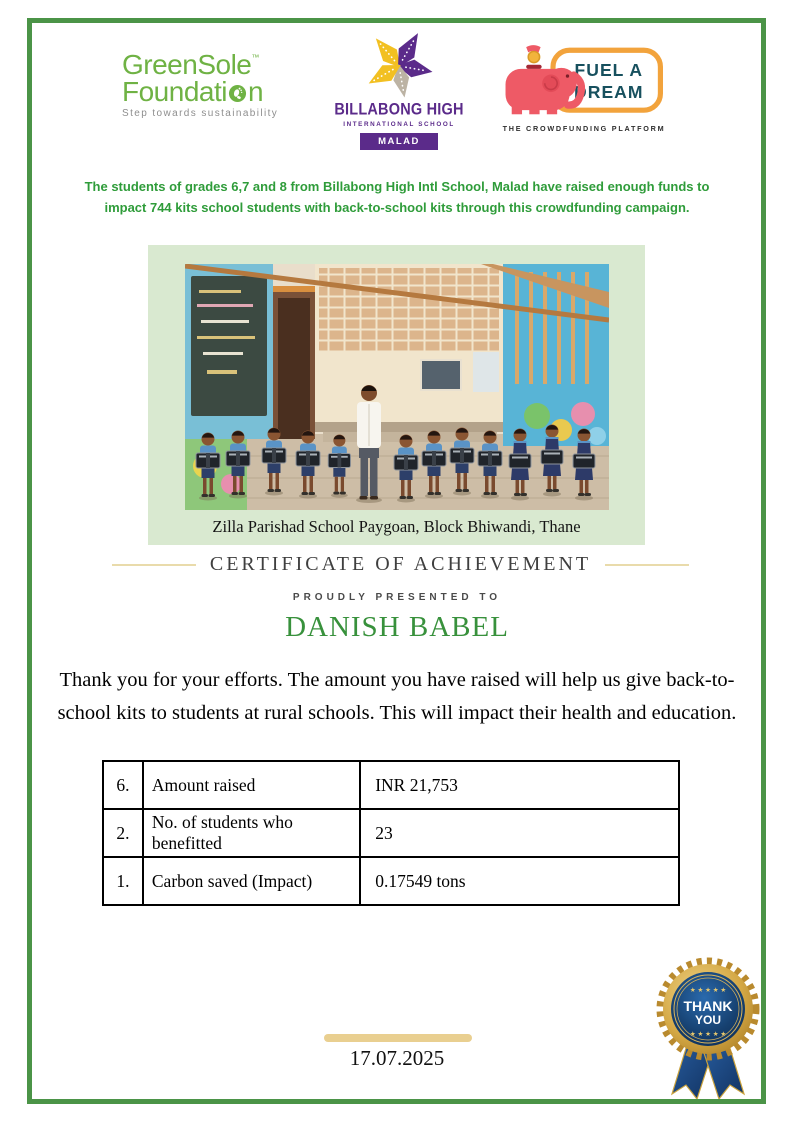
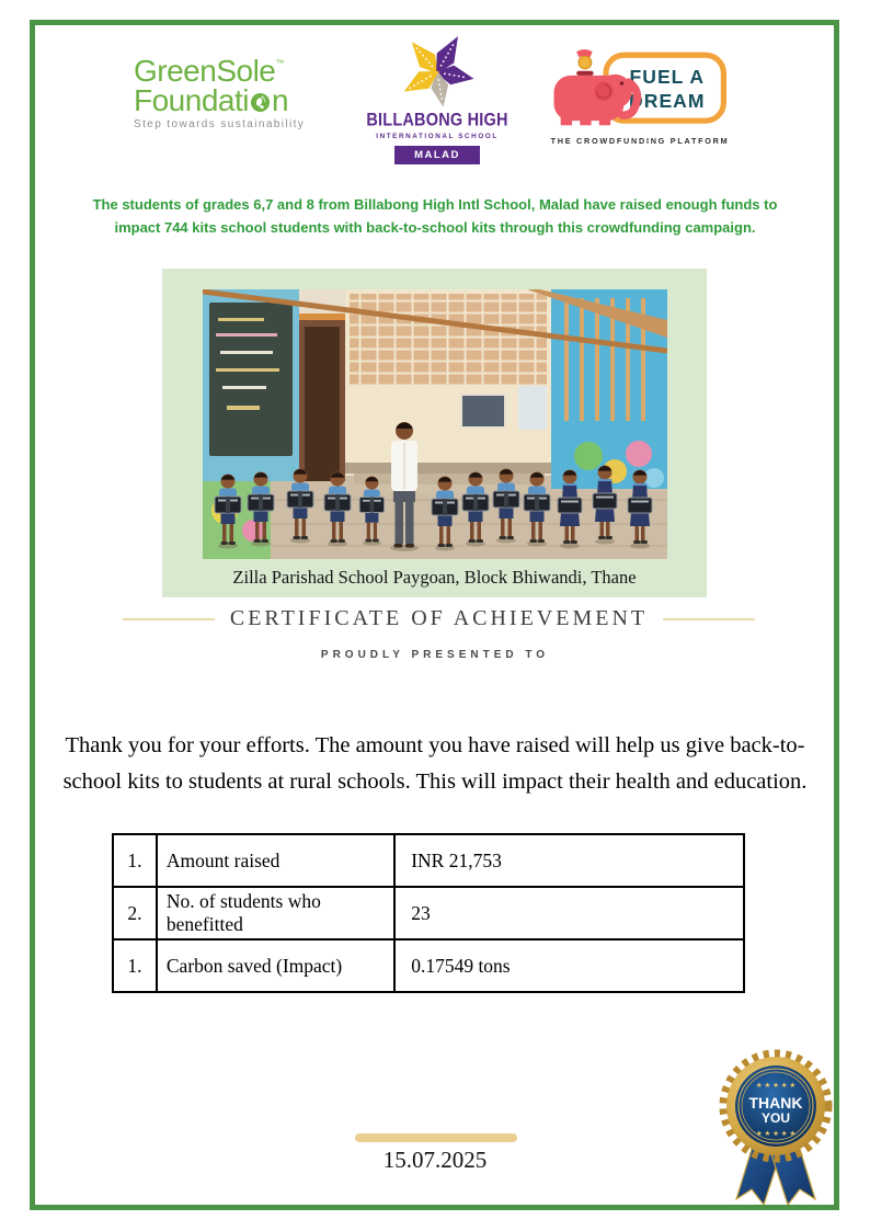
  GreenSole™
  F
  oundati
  n
  Step towards sustainability
  BILLABONG HIGH
  MALAD
  FUEL A
  REAM
  THE CROWDFUNDING PLATFORM
  The students of grades 6,7 and 8 from Billabong High Intl School, Malad have raised enough funds to
  impact 744 kits school students with back-to-school kits through this crowdfunding campaign.
  Zilla Parishad School Paygoan, Block Bhiwandi, Thane
  CERTIFICATE OF ACHIEVEMENT
  PROUDLY PRESENTED TO
- DANISH BABEL
  Thank you for your efforts. The amount you have raised will help us give back-to-
  school kits to students at rural schools. This will impact their health and education.
- 6.	Amount raised	INR 21,753
+ 1.	Amount raised	INR 21,753
  2.	No. of students who benefitted	23
  1.	Carbon saved (Impact)	0.17549 tons
  THANK
  YOU
- 17.07.2025
+ 15.07.2025
